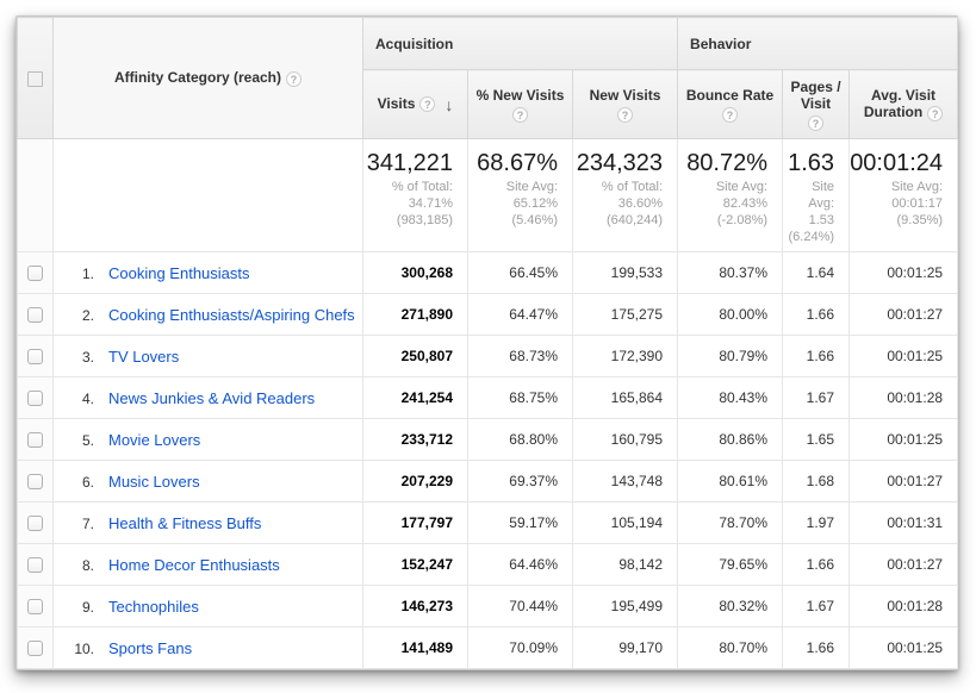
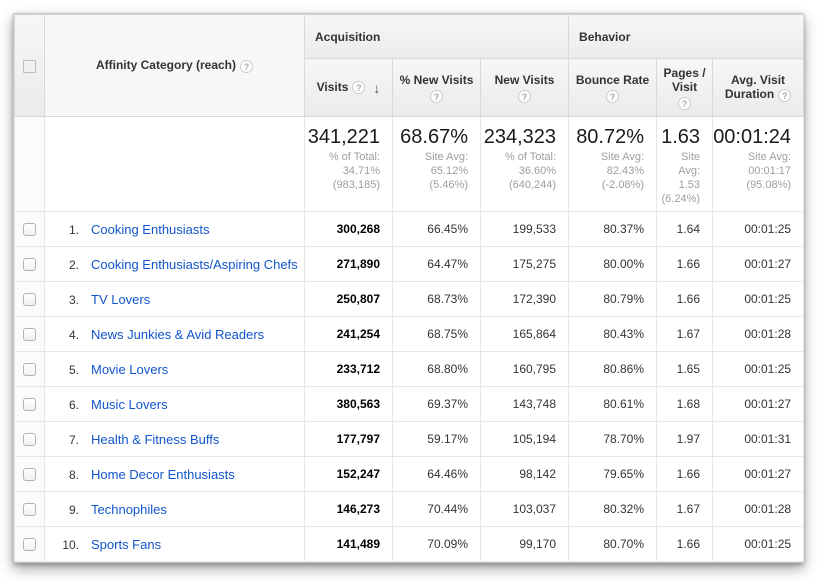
  	Affinity Category (reach) ?	Acquisition	Behavior
  Visits ? ↓	% New Visits ?	New Visits ?	Bounce Rate ?	Pages / Visit ?	Avg. Visit Duration ?
- 		341,221 % of Total: 34.71% (983,185)	68.67% Site Avg: 65.12% (5.46%)	234,323 % of Total: 36.60% (640,244)	80.72% Site Avg: 82.43% (-2.08%)	1.63 Site Avg: 1.53 (6.24%)	00:01:24 Site Avg: 00:01:17 (9.35%)
+ 		341,221 % of Total: 34.71% (983,185)	68.67% Site Avg: 65.12% (5.46%)	234,323 % of Total: 36.60% (640,244)	80.72% Site Avg: 82.43% (-2.08%)	1.63 Site Avg: 1.53 (6.24%)	00:01:24 Site Avg: 00:01:17 (95.08%)
  	1. Cooking Enthusiasts	300,268	66.45%	199,533	80.37%	1.64	00:01:25
  	2. Cooking Enthusiasts/Aspiring Chefs	271,890	64.47%	175,275	80.00%	1.66	00:01:27
  	3. TV Lovers	250,807	68.73%	172,390	80.79%	1.66	00:01:25
  	4. News Junkies & Avid Readers	241,254	68.75%	165,864	80.43%	1.67	00:01:28
  	5. Movie Lovers	233,712	68.80%	160,795	80.86%	1.65	00:01:25
- 	6. Music Lovers	207,229	69.37%	143,748	80.61%	1.68	00:01:27
+ 	6. Music Lovers	380,563	69.37%	143,748	80.61%	1.68	00:01:27
  	7. Health & Fitness Buffs	177,797	59.17%	105,194	78.70%	1.97	00:01:31
  	8. Home Decor Enthusiasts	152,247	64.46%	98,142	79.65%	1.66	00:01:27
- 	9. Technophiles	146,273	70.44%	195,499	80.32%	1.67	00:01:28
+ 	9. Technophiles	146,273	70.44%	103,037	80.32%	1.67	00:01:28
  	10. Sports Fans	141,489	70.09%	99,170	80.70%	1.66	00:01:25
